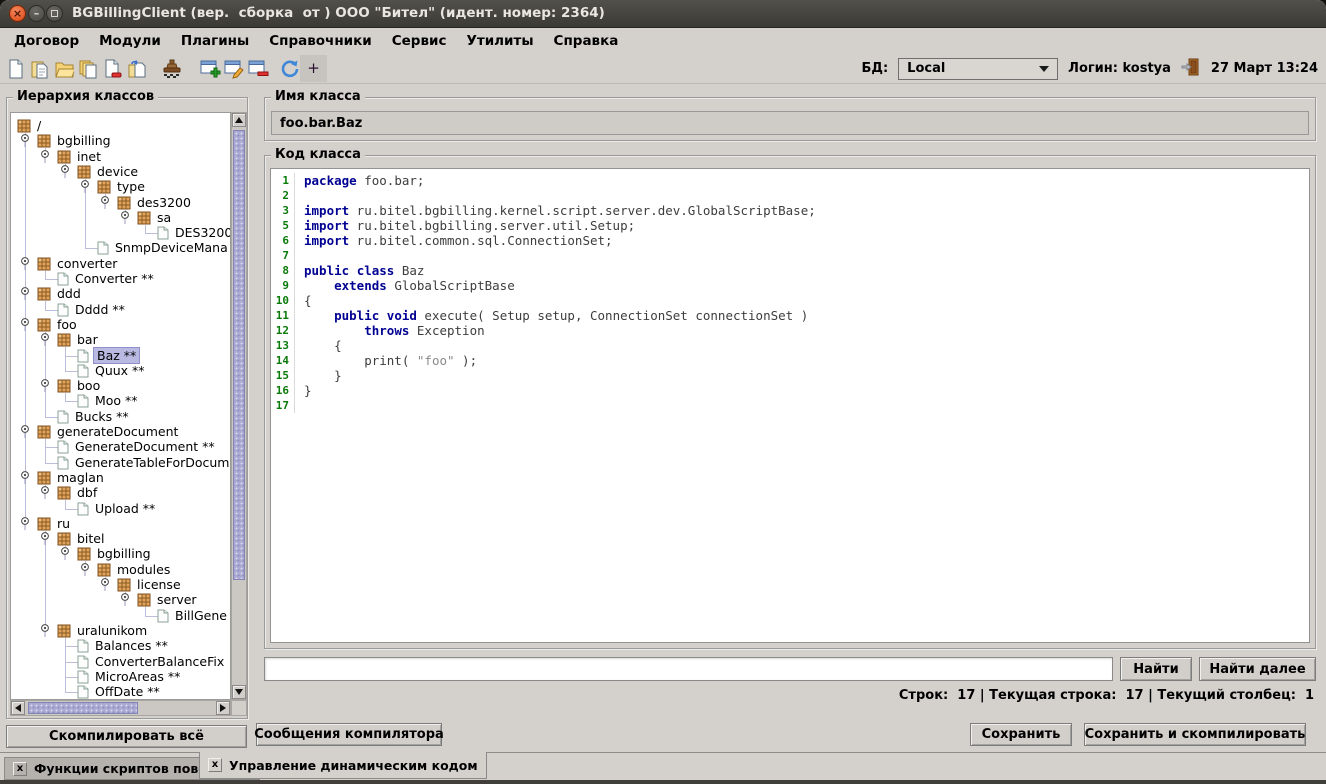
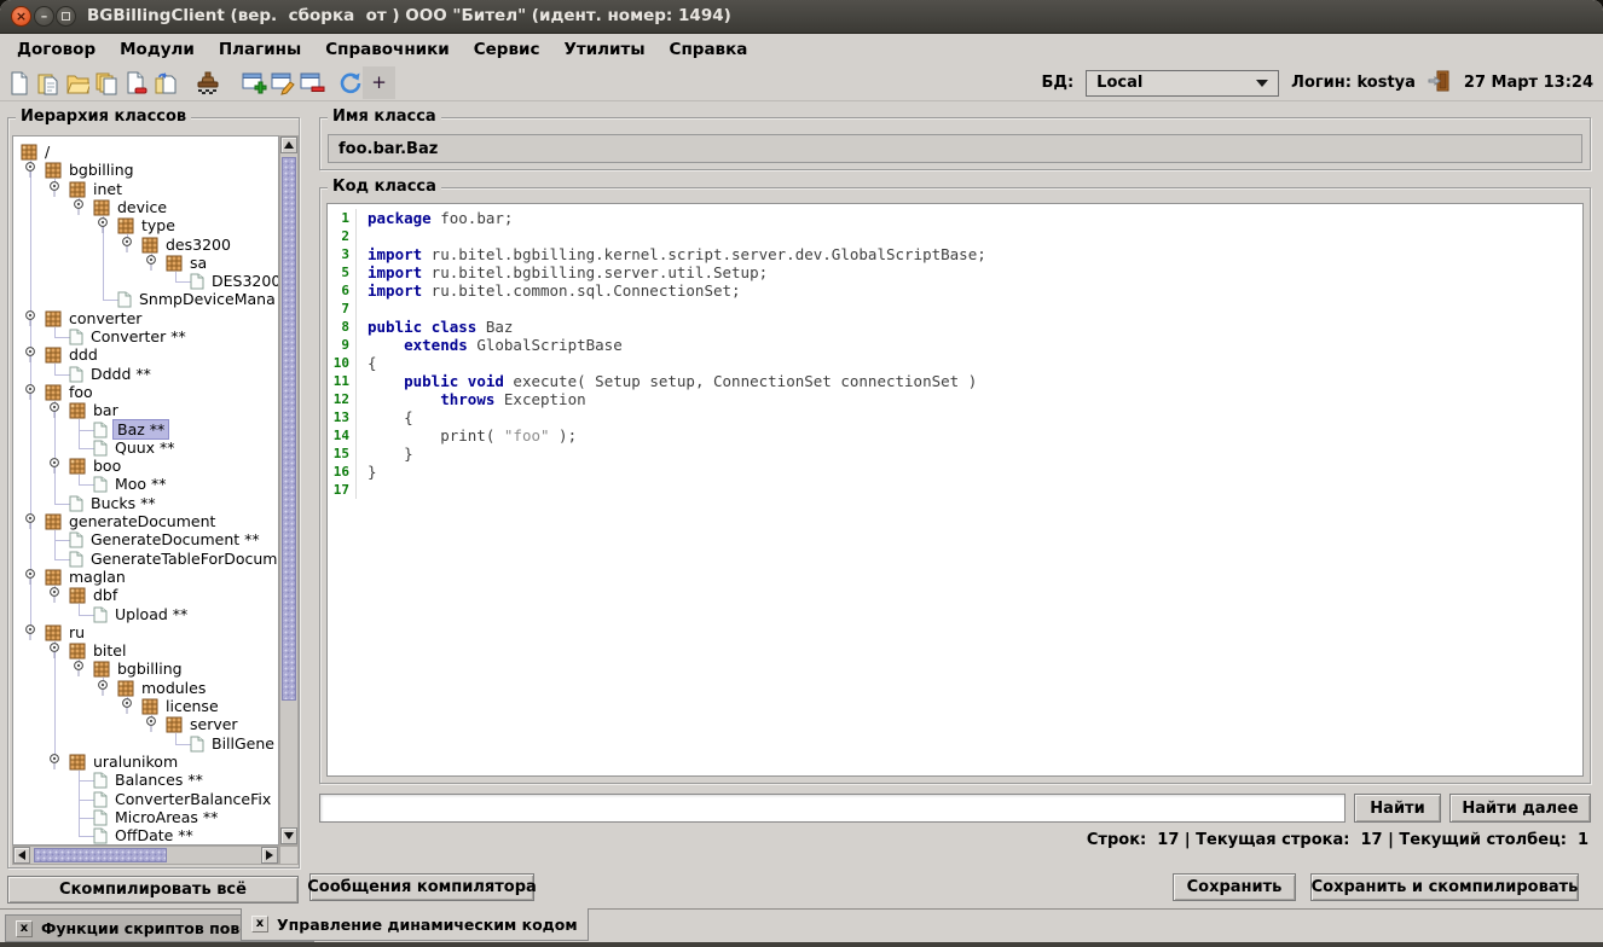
  ×
  –
- BGBillingClient (вер. сборка от ) ООО "Бител" (идент. номер: 2364)
+ BGBillingClient (вер. сборка от ) ООО "Бител" (идент. номер: 1494)
  Договор
  Модули
  Плагины
  Справочники
  Сервис
  Утилиты
  Справка
  +
  БД:
  Local
  Логин: kostya
  27 Март 13:24
  Иерархия классов
  /
  bgbilling
  inet
  device
  type
  des3200
  sa
  DES3200
  SnmpDeviceMana
  converter
  Converter **
  ddd
  Dddd **
  foo
  bar
  Baz **
  Quux **
  boo
  Moo **
  Bucks **
  generateDocument
  GenerateDocument **
  GenerateTableForDocum
  maglan
  dbf
  Upload **
  ru
  bitel
  bgbilling
  modules
  license
  server
  BillGene
  uralunikom
  Balances **
  ConverterBalanceFix
  MicroAreas **
  OffDate **
  Скомпилировать всё
  Имя класса
  foo.bar.Baz
  Код класса
  1 package foo.bar;
  2
  3 import ru.bitel.bgbilling.kernel.script.server.dev.GlobalScriptBase;
  5 import ru.bitel.bgbilling.server.util.Setup;
  6 import ru.bitel.common.sql.ConnectionSet;
  7
  8 public class Baz
  9 extends GlobalScriptBase
  10 {
  11 public void execute( Setup setup, ConnectionSet connectionSet )
  12 throws Exception
  13 {
  14 print( "foo" );
  15 }
  16 }
  17
  Найти
  Найти далее
  Строк: 17 | Текущая строка: 17 | Текущий столбец: 1
  Сообщения компилятора
  Сохранить
  Сохранить и скомпилировать
  x
  Функции скриптов пов
  x
  Управление динамическим кодом
